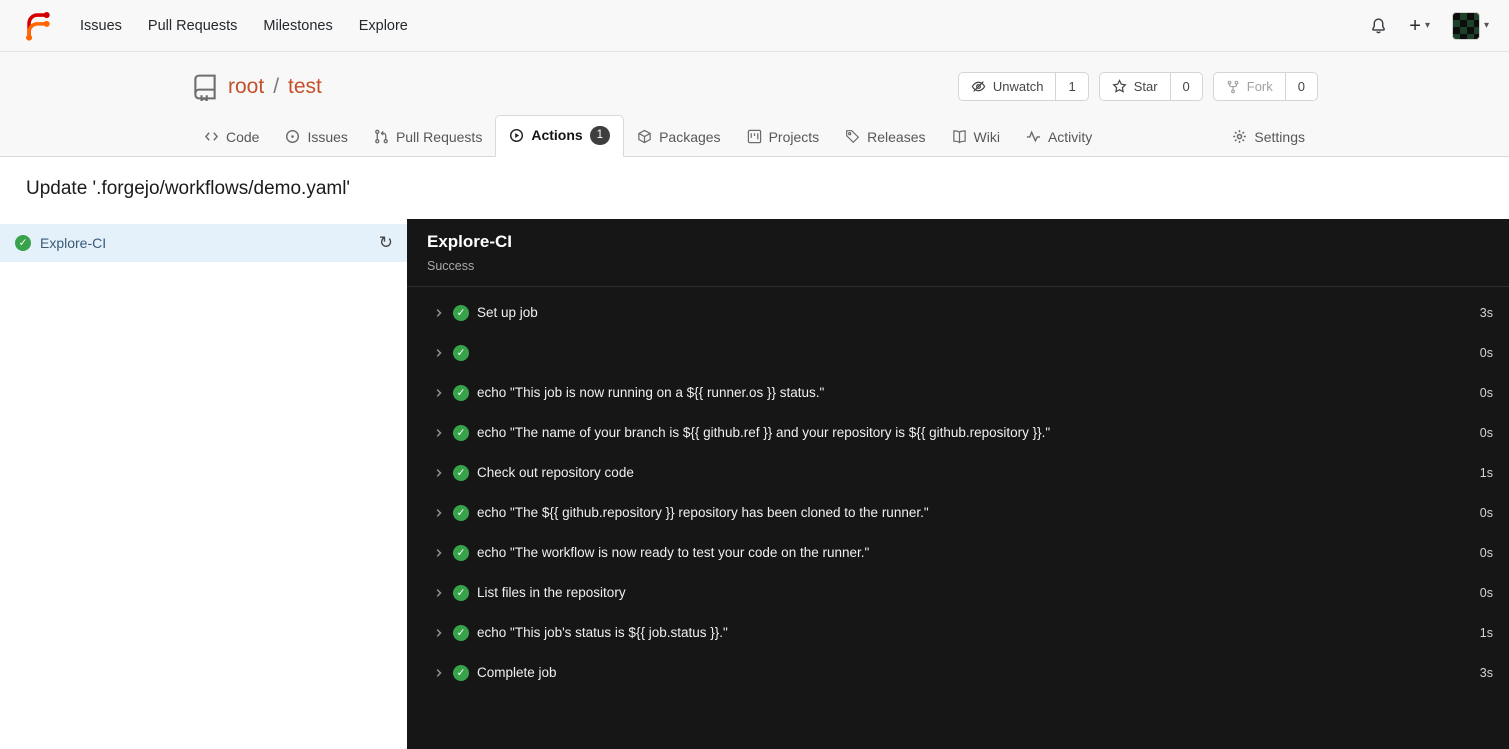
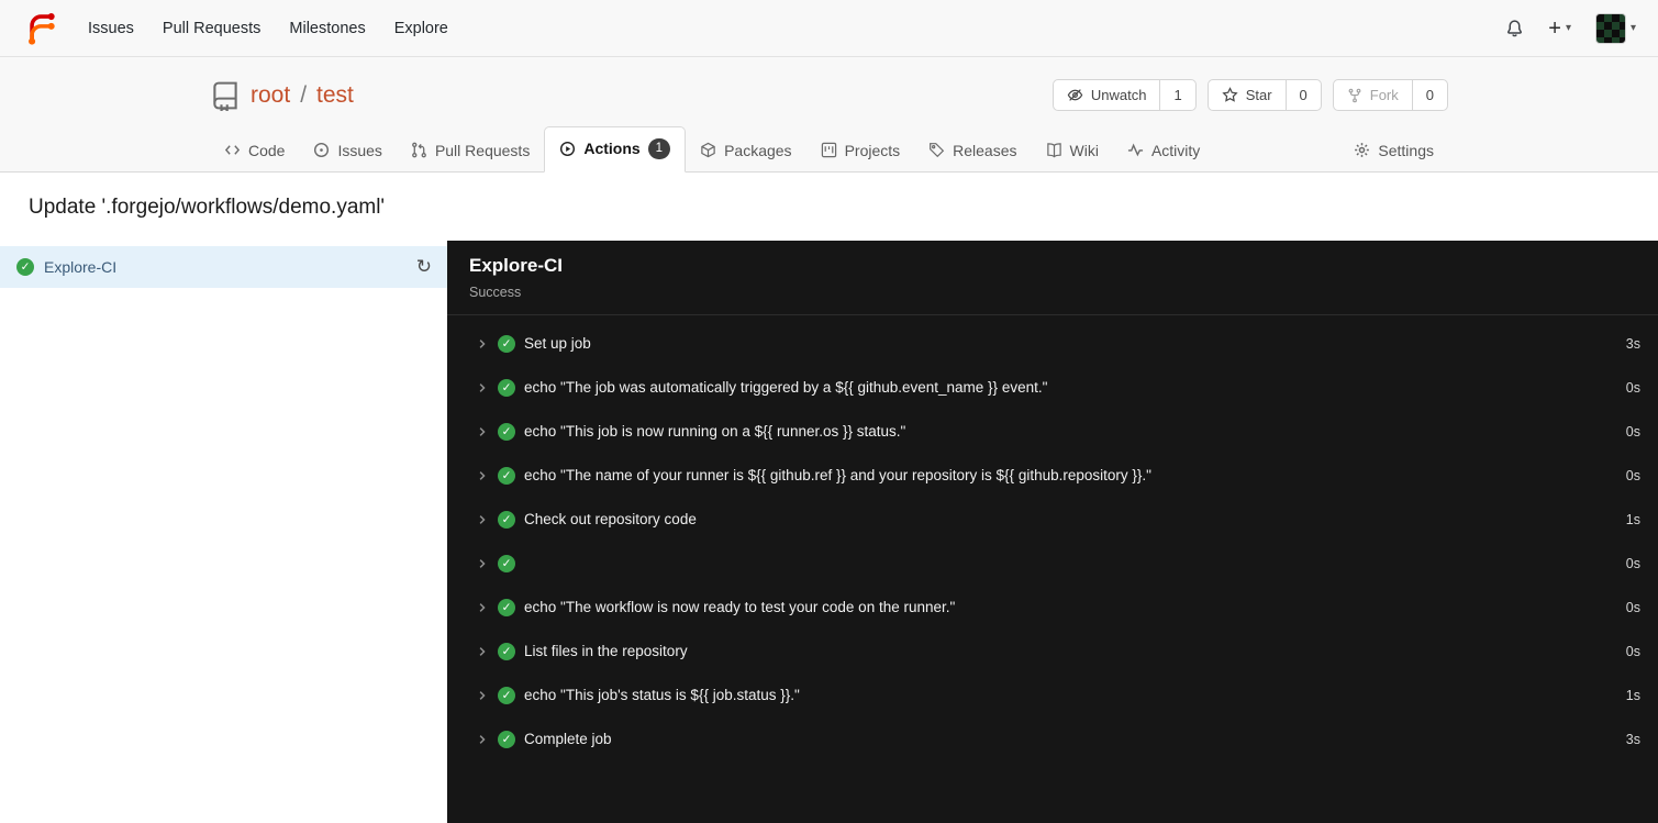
  Issues
  Pull Requests
  Milestones
  Explore
  +
  ▾
  ▾
  root
  /
  test
  Unwatch
  1
  Star
  0
  Fork
  0
  Code
  Issues
  Pull Requests
  Actions
  1
  Packages
  Projects
  Releases
  Wiki
  Activity
  Settings
  Update '.forgejo/workflows/demo.yaml'
  ✓
  Explore-CI
  ↻
  Explore-CI
  Success
  ✓
  Set up job
  3s
  ✓
+ echo "The job was automatically triggered by a ${{ github.event_name }} event."
  0s
  ✓
  echo "This job is now running on a ${{ runner.os }} status."
  0s
  ✓
- echo "The name of your branch is ${{ github.ref }} and your repository is ${{ github.repository }}."
+ echo "The name of your runner is ${{ github.ref }} and your repository is ${{ github.repository }}."
  0s
  ✓
  Check out repository code
  1s
  ✓
- echo "The ${{ github.repository }} repository has been cloned to the runner."
  0s
  ✓
  echo "The workflow is now ready to test your code on the runner."
  0s
  ✓
  List files in the repository
  0s
  ✓
  echo "This job's status is ${{ job.status }}."
  1s
  ✓
  Complete job
  3s
